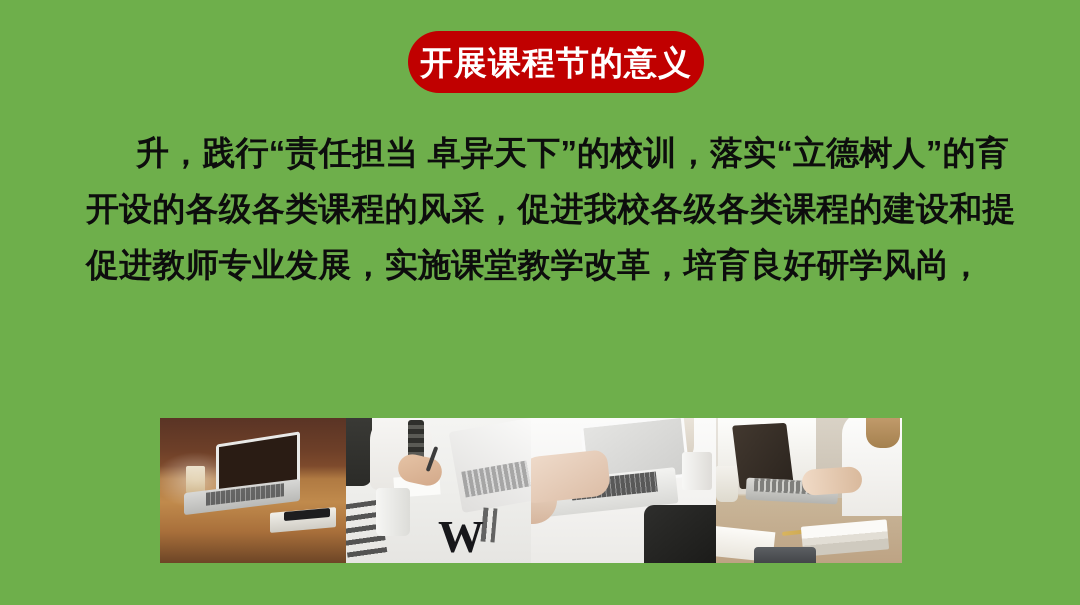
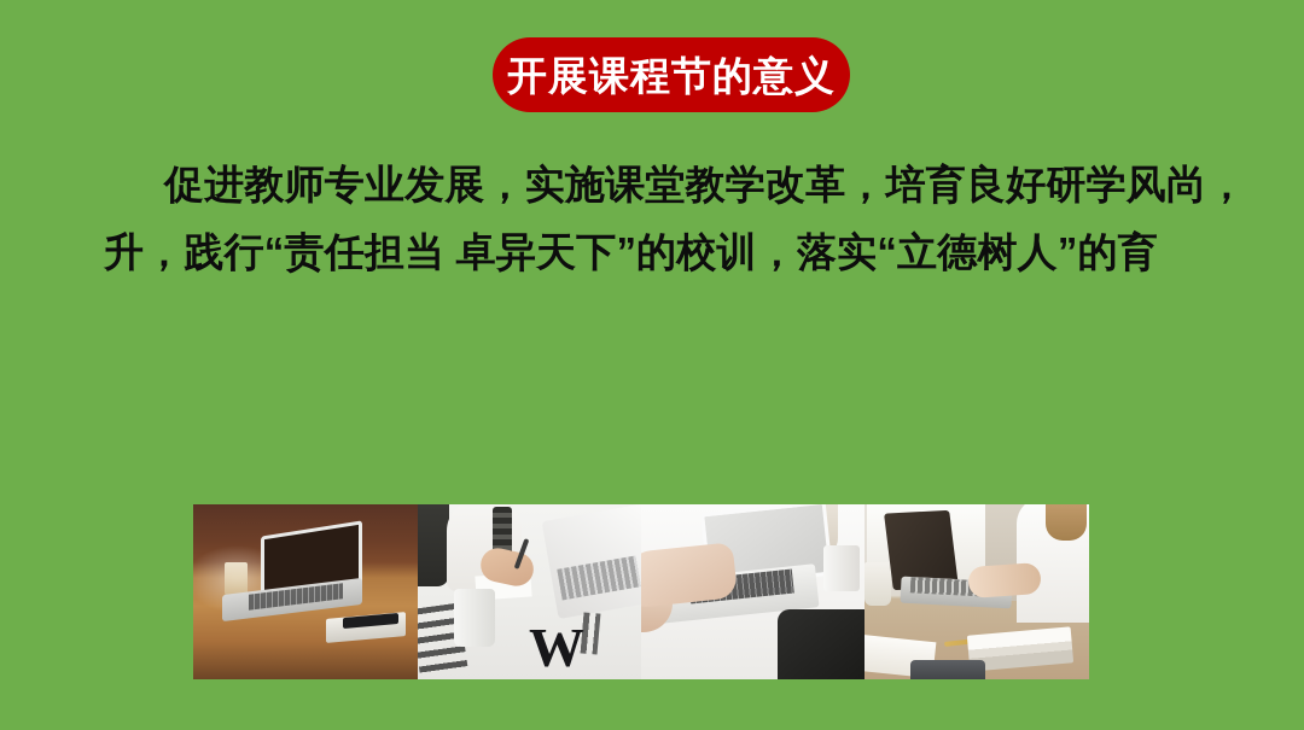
  开展课程节的意义
- 升，践行“责任担当 卓异天下”的校训，落实“立德树人”的育
+ 促进教师专业发展，实施课堂教学改革，培育良好研学风尚，
- 开设的各级各类课程的风采，促进我校各级各类课程的建设和提
- 促进教师专业发展，实施课堂教学改革，培育良好研学风尚，
+ 升，践行“责任担当 卓异天下”的校训，落实“立德树人”的育
  W
